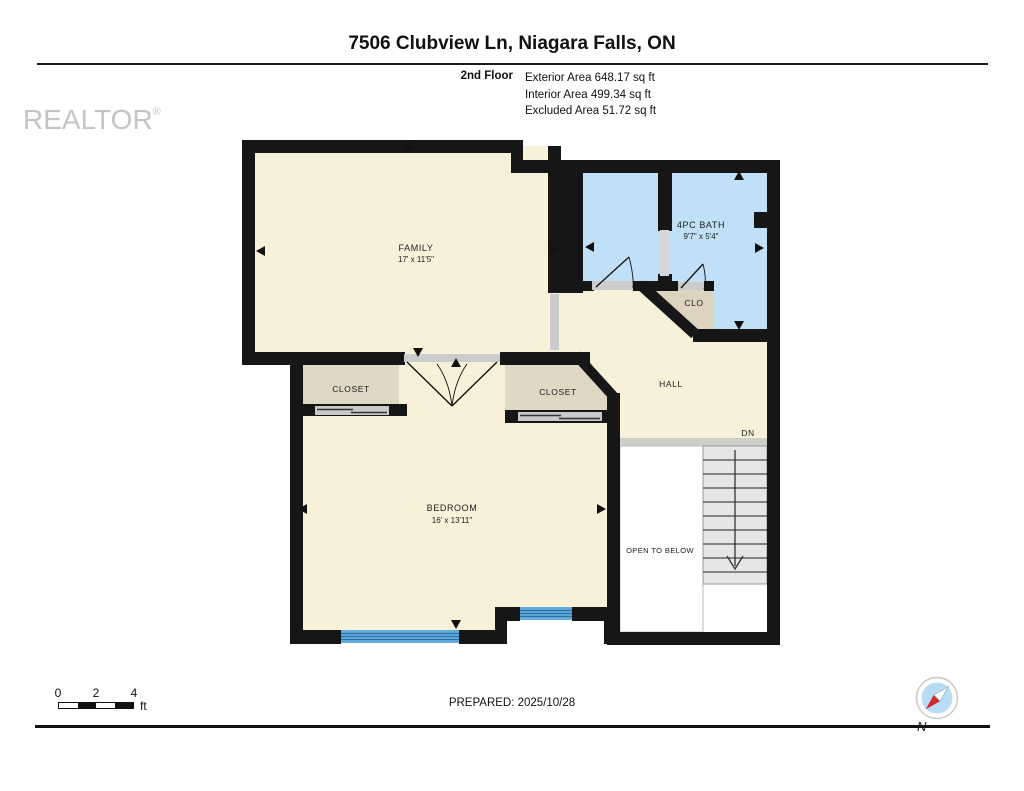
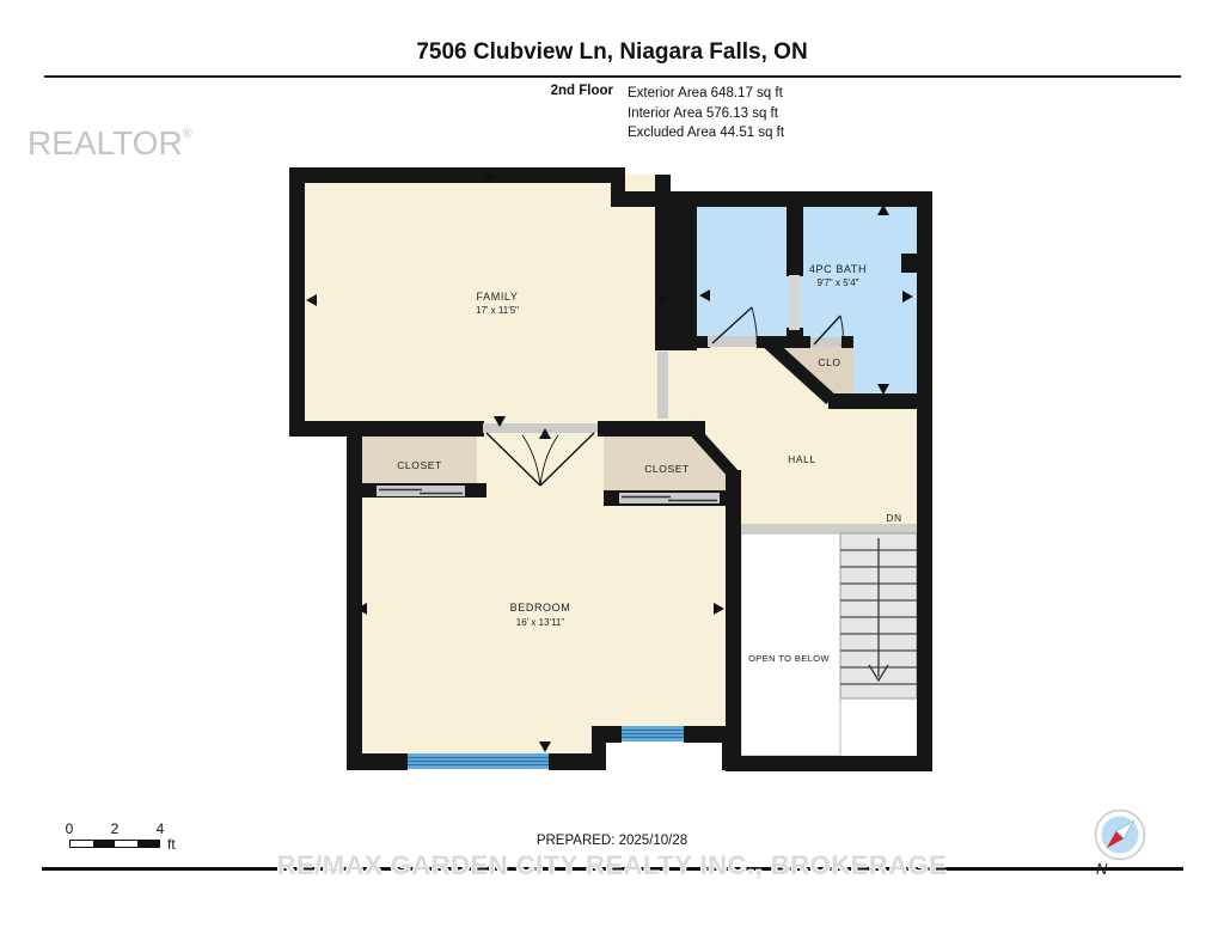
  REALTOR®
  7506 Clubview Ln, Niagara Falls, ON
  2nd Floor
  Exterior Area 648.17 sq ft
- Interior Area 499.34 sq ft
+ Interior Area 576.13 sq ft
- Excluded Area 51.72 sq ft
+ Excluded Area 44.51 sq ft
  FAMILY
  17' x 11'5"
  4PC BATH
  9'7" x 5'4"
  CLO
  CLOSET
  CLOSET
  HALL
  DN
  OPEN TO BELOW
  BEDROOM
  16' x 13'11"
  0
  2
  4
  ft
  PREPARED: 2025/10/28
+ RE/MAX GARDEN CITY REALTY INC., BROKERAGE
  N
